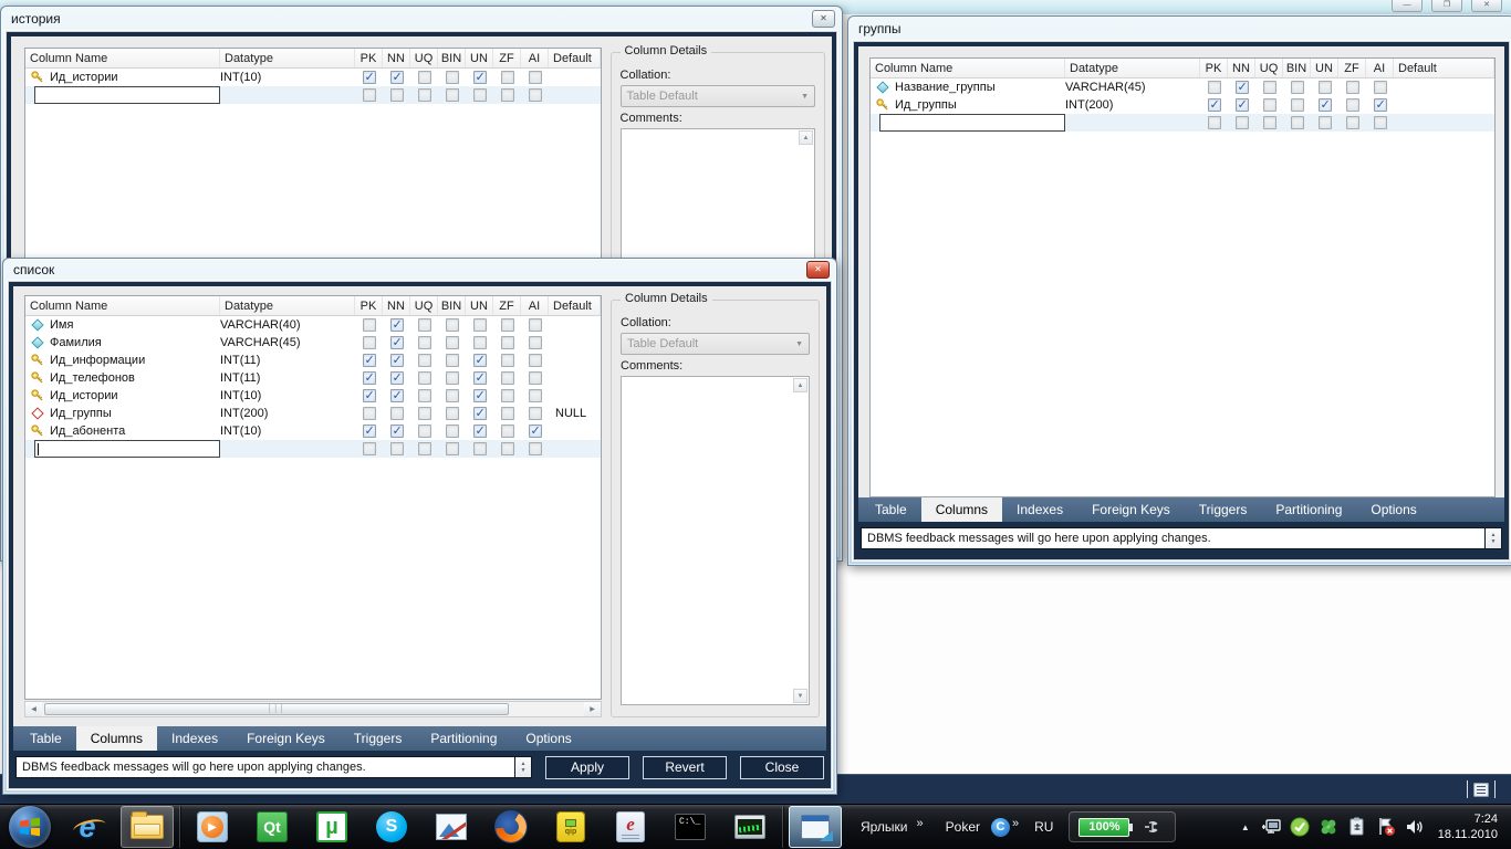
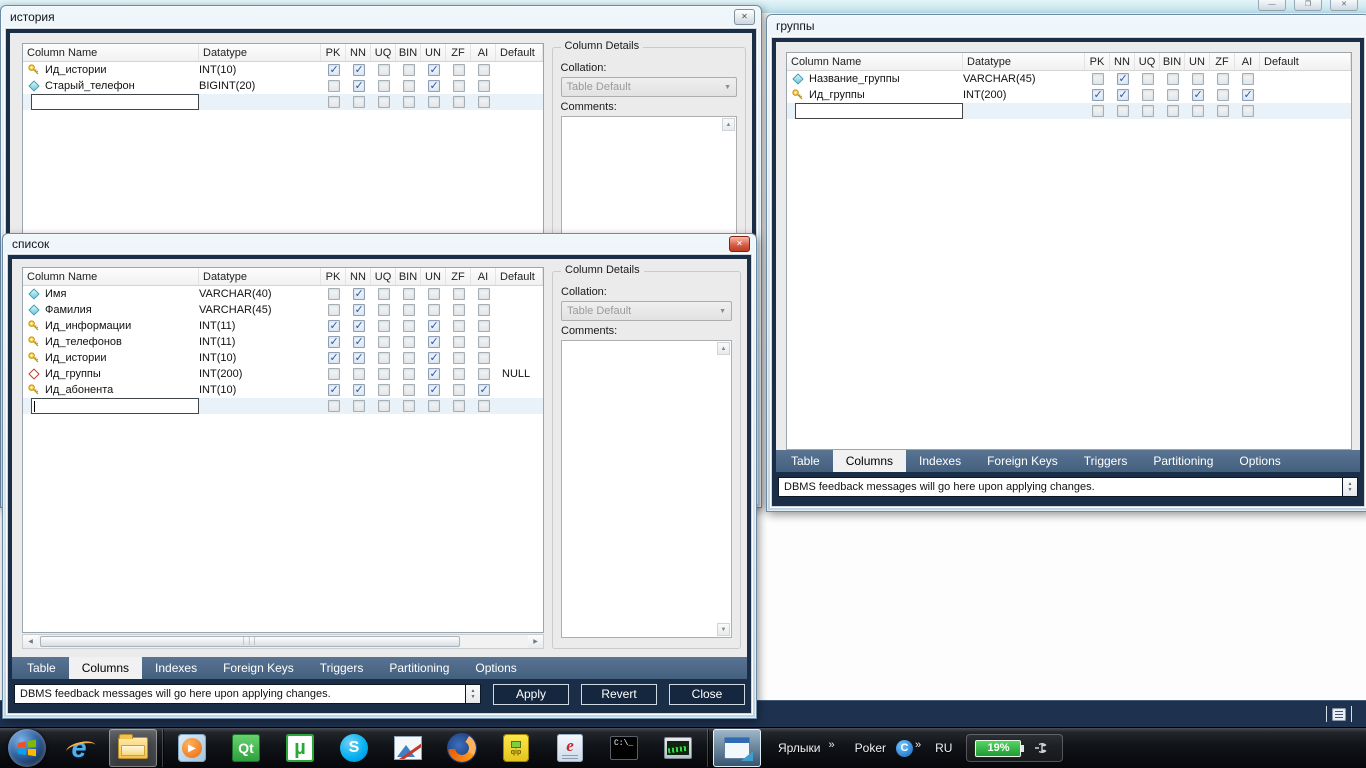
  история
  ✕
  Column Name
  Datatype
  PK
  NN
  UQ
  BIN
  UN
  ZF
  AI
  Default
  Ид_истории
  INT(10)
+ Старый_телефон
+ BIGINT(20)
  Column Details
  Collation:
  Table Default
  Comments:
  группы
  Column Name
  Datatype
  PK
  NN
  UQ
  BIN
  UN
  ZF
  AI
  Default
  Название_группы
  VARCHAR(45)
  Ид_группы
  INT(200)
  Table
  Columns
  Indexes
  Foreign Keys
  Triggers
  Partitioning
  Options
  DBMS feedback messages will go here upon applying changes.
  список
  ✕
  Column Name
  Datatype
  PK
  NN
  UQ
  BIN
  UN
  ZF
  AI
  Default
  Имя
  VARCHAR(40)
  Фамилия
  VARCHAR(45)
  Ид_информации
  INT(11)
  Ид_телефонов
  INT(11)
  Ид_истории
  INT(10)
  Ид_группы
  INT(200)
  NULL
  Ид_абонента
  INT(10)
  Column Details
  Collation:
  Table Default
  Comments:
  Table
  Columns
  Indexes
  Foreign Keys
  Triggers
  Partitioning
  Options
  DBMS feedback messages will go here upon applying changes.
  Apply
  Revert
  Close
  e
  ▶
  Qt
  µ
  S
  e
  C:\_
  Ярлыки
  »
  Poker
  C
  »
  RU
- 100%
+ 19%
- ▲
- 7:24
- 18.11.2010
